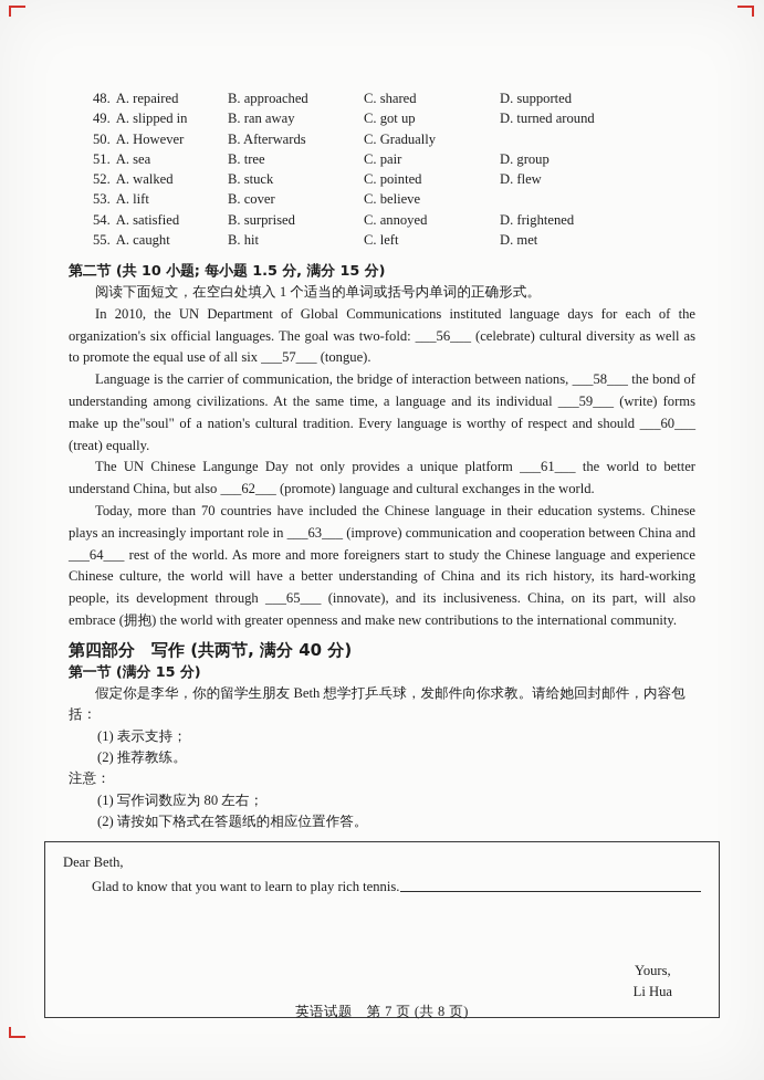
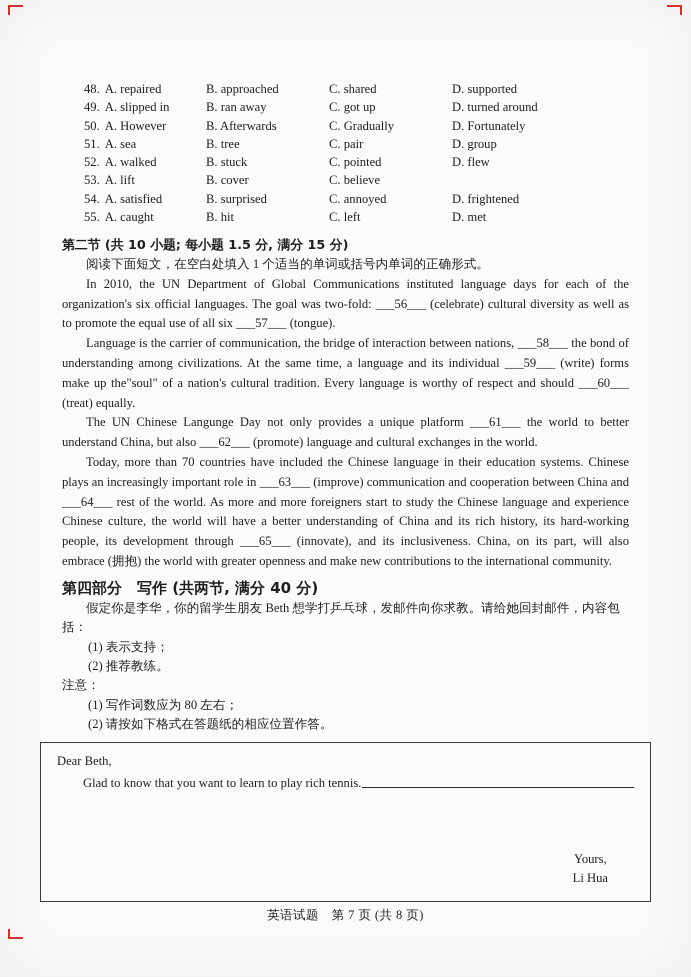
  48. A. repaired
  B. approached
  C. shared
  D. supported
  49. A. slipped in
  B. ran away
  C. got up
  D. turned around
  50. A. However
  B. Afterwards
  C. Gradually
+ D. Fortunately
  51. A. sea
  B. tree
  C. pair
  D. group
  52. A. walked
  B. stuck
  C. pointed
  D. flew
  53. A. lift
  B. cover
  C. believe
  54. A. satisfied
  B. surprised
  C. annoyed
  D. frightened
  55. A. caught
  B. hit
  C. left
  D. met
  第二节 (共 10 小题; 每小题 1.5 分, 满分 15 分)
  阅读下面短文，在空白处填入 1 个适当的单词或括号内单词的正确形式。
  In 2010, the UN Department of Global Communications instituted language days for each of the organization's six official languages. The goal was two-fold: ___56___ (celebrate) cultural diversity as well as to promote the equal use of all six ___57___ (tongue).
  Language is the carrier of communication, the bridge of interaction between nations, ___58___ the bond of understanding among civilizations. At the same time, a language and its individual ___59___ (write) forms make up the"soul" of a nation's cultural tradition. Every language is worthy of respect and should ___60___ (treat) equally.
  The UN Chinese Langunge Day not only provides a unique platform ___61___ the world to better understand China, but also ___62___ (promote) language and cultural exchanges in the world.
  Today, more than 70 countries have included the Chinese language in their education systems. Chinese plays an increasingly important role in ___63___ (improve) communication and cooperation between China and ___64___ rest of the world. As more and more foreigners start to study the Chinese language and experience Chinese culture, the world will have a better understanding of China and its rich history, its hard-working people, its development through ___65___ (innovate), and its inclusiveness. China, on its part, will also embrace (拥抱) the world with greater openness and make new contributions to the international community.
  第四部分 写作 (共两节, 满分 40 分)
- 第一节 (满分 15 分)
  假定你是李华，你的留学生朋友 Beth 想学打乒乓球，发邮件向你求教。请给她回封邮件，内容包括：
  (1) 表示支持；
  (2) 推荐教练。
  注意：
  (1) 写作词数应为 80 左右；
  (2) 请按如下格式在答题纸的相应位置作答。
  Dear Beth,
  Glad to know that you want to learn to play rich tennis.
  Yours,
  Li Hua
  英语试题 第 7 页 (共 8 页)
